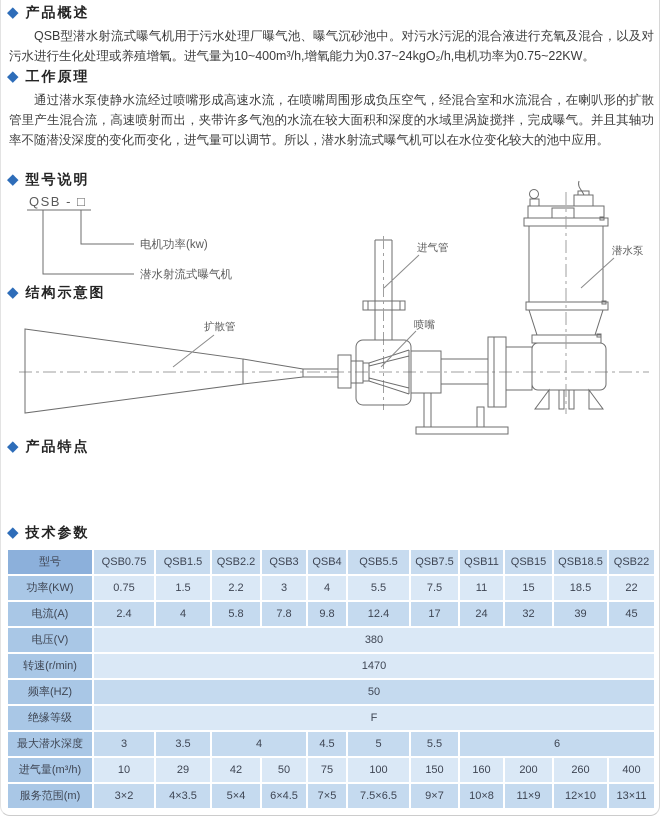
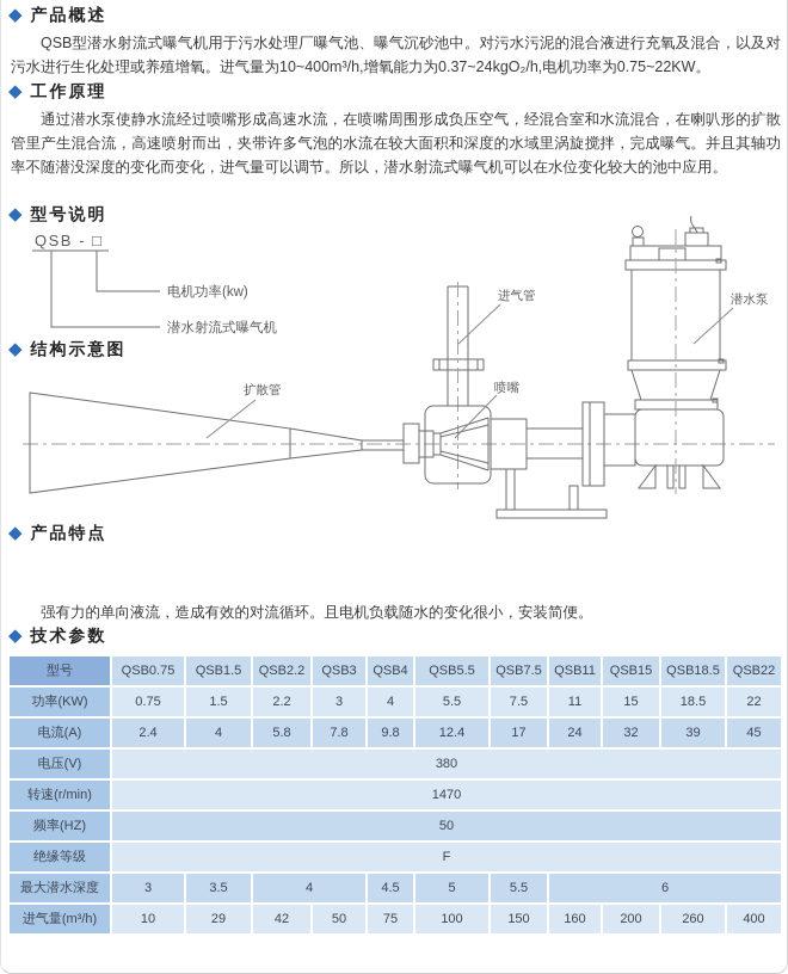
  ◆
  产品概述
  QSB型潜水射流式曝气机用于污水处理厂曝气池、曝气沉砂池中。对污水污泥的混合液进行充氧及混合，以及对污水进行生化处理或养殖增氧。进气量为10~400m³/h,增氧能力为0.37~24kgO₂/h,电机功率为0.75~22KW。
  ◆
  工作原理
  通过潜水泵使静水流经过喷嘴形成高速水流，在喷嘴周围形成负压空气，经混合室和水流混合，在喇叭形的扩散管里产生混合流，高速喷射而出，夹带许多气泡的水流在较大面积和深度的水域里涡旋搅拌，完成曝气。并且其轴功率不随潜没深度的变化而变化，进气量可以调节。所以，潜水射流式曝气机可以在水位变化较大的池中应用。
  ◆
  型号说明
  QSB - □
  电机功率(kw)
  潜水射流式曝气机
  ◆
  结构示意图
  扩散管
  进气管
  喷嘴
  潜水泵
  ◆
  产品特点
+ 强有力的单向液流，造成有效的对流循环。且电机负载随水的变化很小，安装简便。
  ◆
  技术参数
  型号	QSB0.75	QSB1.5	QSB2.2	QSB3	QSB4	QSB5.5	QSB7.5	QSB11	QSB15	QSB18.5	QSB22
  功率(KW)	0.75	1.5	2.2	3	4	5.5	7.5	11	15	18.5	22
  电流(A)	2.4	4	5.8	7.8	9.8	12.4	17	24	32	39	45
  电压(V)	380
  转速(r/min)	1470
  频率(HZ)	50
  绝缘等级	F
  最大潜水深度	3	3.5	4	4.5	5	5.5	6
  进气量(m³/h)	10	29	42	50	75	100	150	160	200	260	400
- 服务范围(m)	3×2	4×3.5	5×4	6×4.5	7×5	7.5×6.5	9×7	10×8	11×9	12×10	13×11
